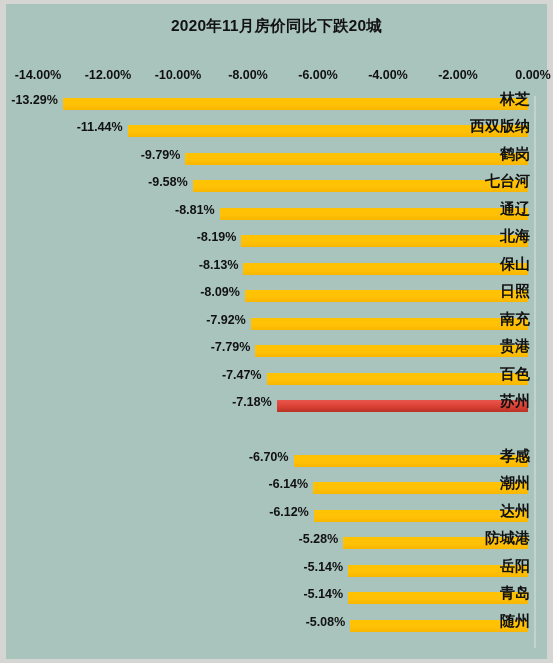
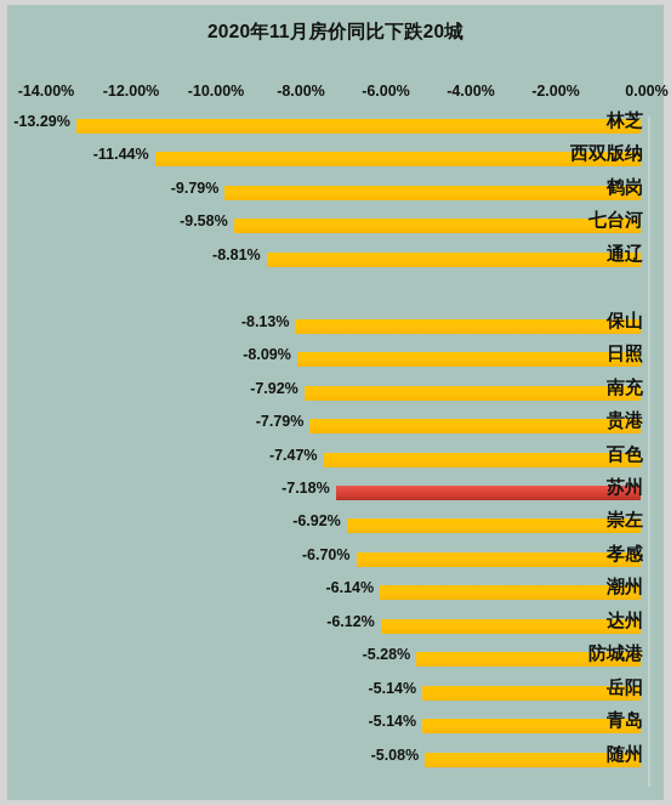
  2020年11月房价同比下跌20城
  -14.00%
  -12.00%
  -10.00%
  -8.00%
  -6.00%
  -4.00%
  -2.00%
  0.00%
  -13.29%
  林芝
  -11.44%
  西双版纳
  -9.79%
  鹤岗
  -9.58%
  七台河
  -8.81%
  通辽
- -8.19%
- 北海
  -8.13%
  保山
  -8.09%
  日照
  -7.92%
  南充
  -7.79%
  贵港
  -7.47%
  百色
  -7.18%
  苏州
+ -6.92%
+ 崇左
  -6.70%
  孝感
  -6.14%
  潮州
  -6.12%
  达州
  -5.28%
  防城港
  -5.14%
  岳阳
  -5.14%
  青岛
  -5.08%
  随州
